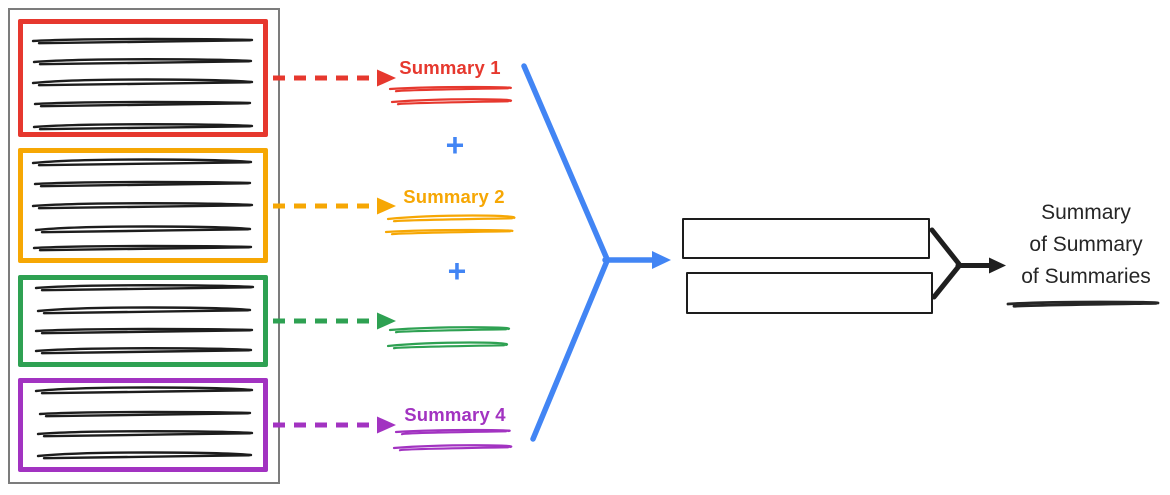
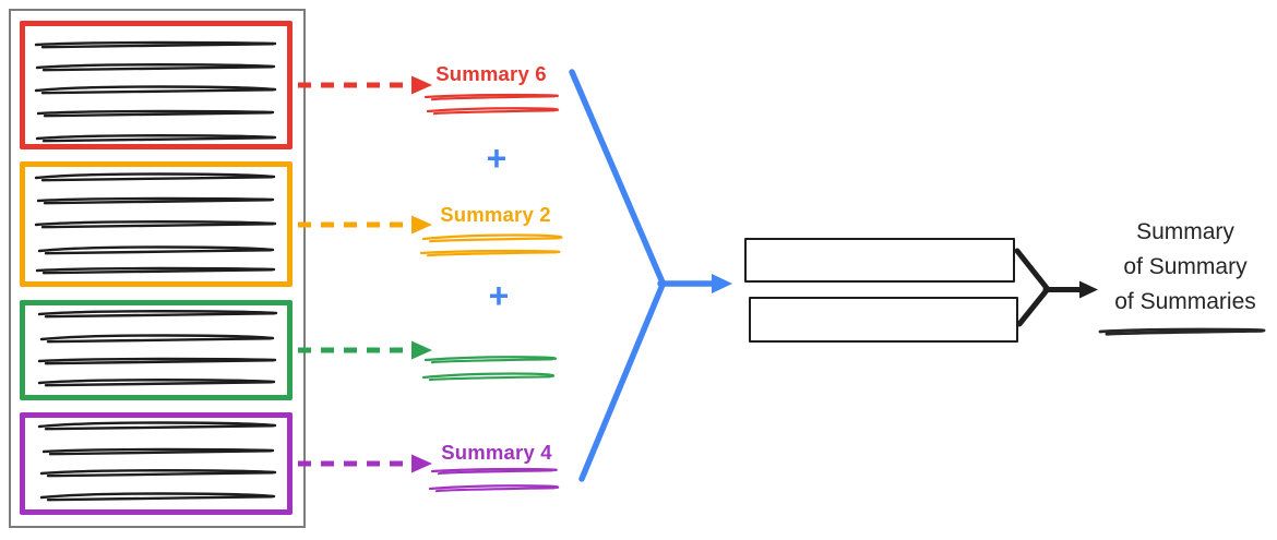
- Summary 1
+ Summary 6
  Summary 2
  Summary 4
  +
  +
  Summary
  of Summary
  of Summaries
